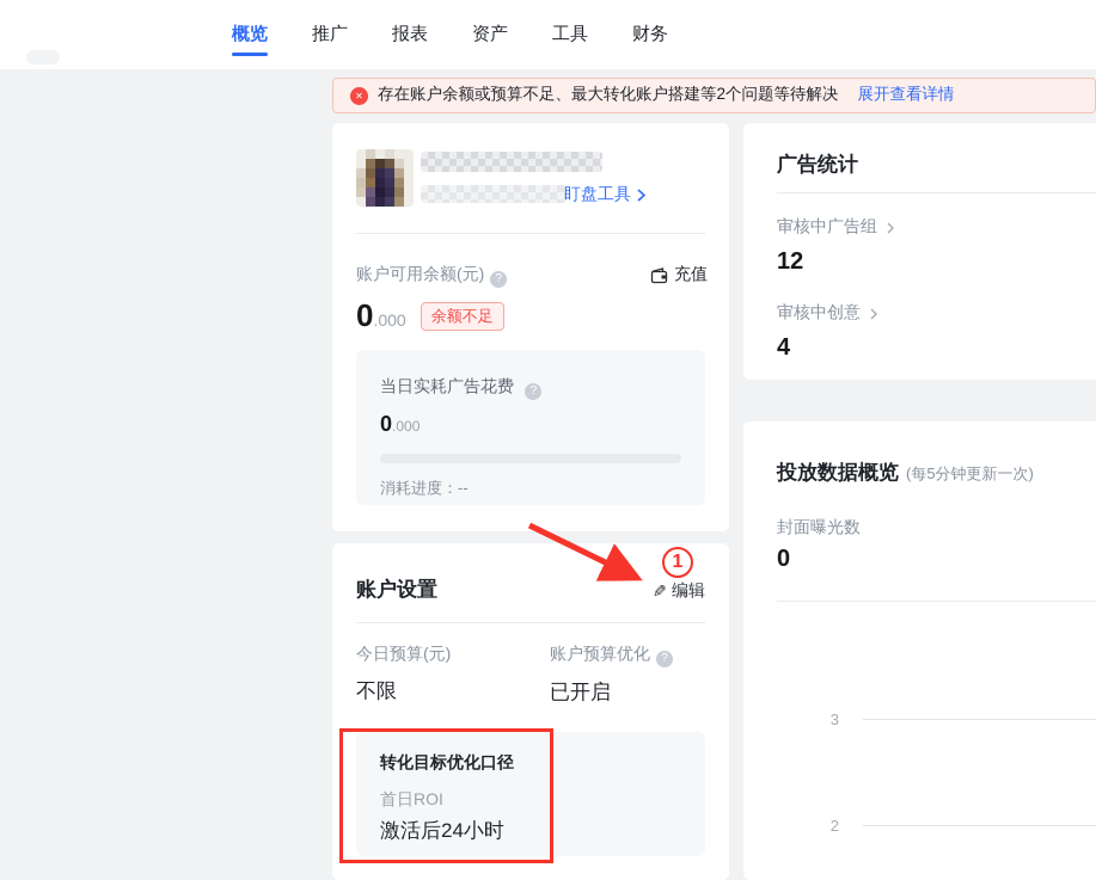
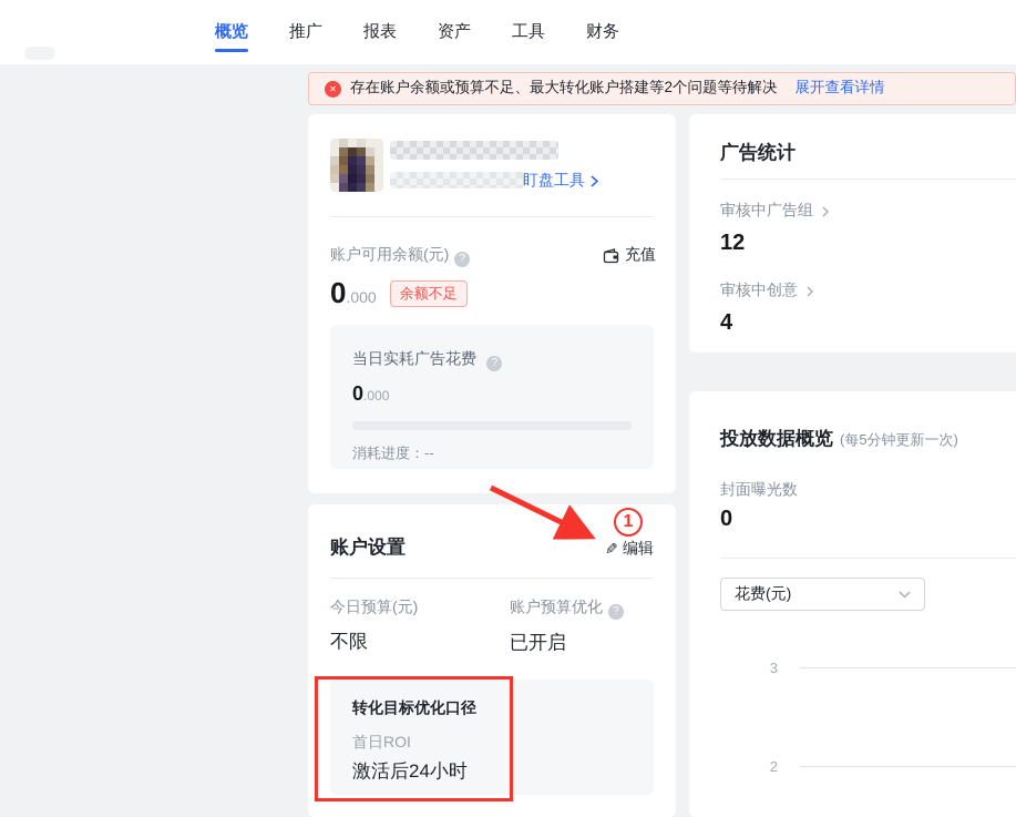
  概览
  推广
  报表
  资产
  工具
  财务
  存在账户余额或预算不足、最大转化账户搭建等2个问题等待解决
  展开查看详情
  盯盘工具
  账户可用余额(元)
  充值
  0
  .000
  余额不足
  当日实耗广告花费
  0
  .000
  消耗进度：--
  账户设置
  编辑
  今日预算(元)
  不限
  账户预算优化
  已开启
  转化目标优化口径
  首日ROI
  激活后24小时
  广告统计
  审核中广告组
  12
  审核中创意
  4
  投放数据概览
  (每5分钟更新一次)
  封面曝光数
  0
+ 花费(元)
  3
  2
  1
